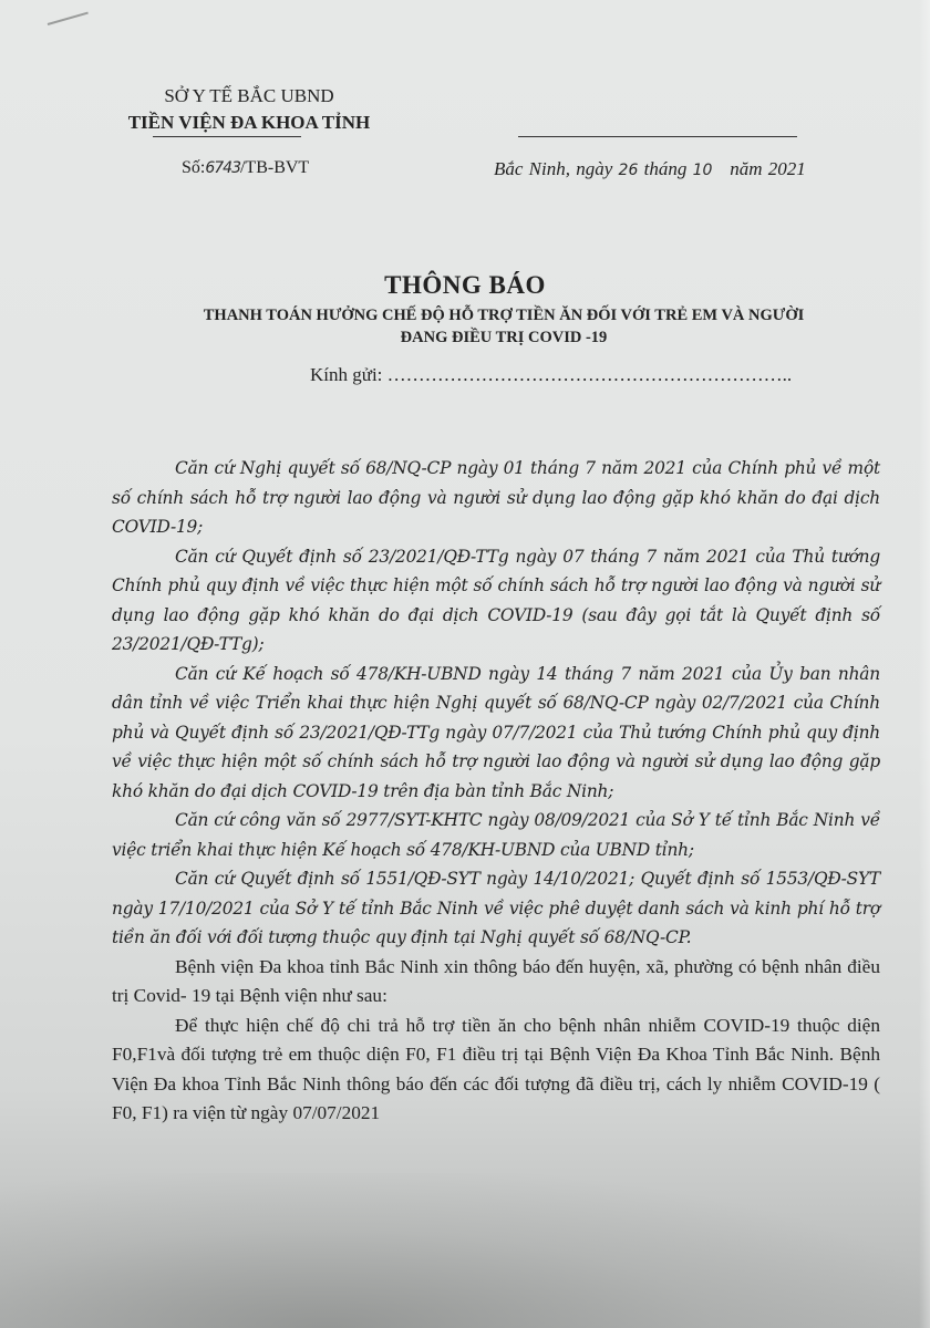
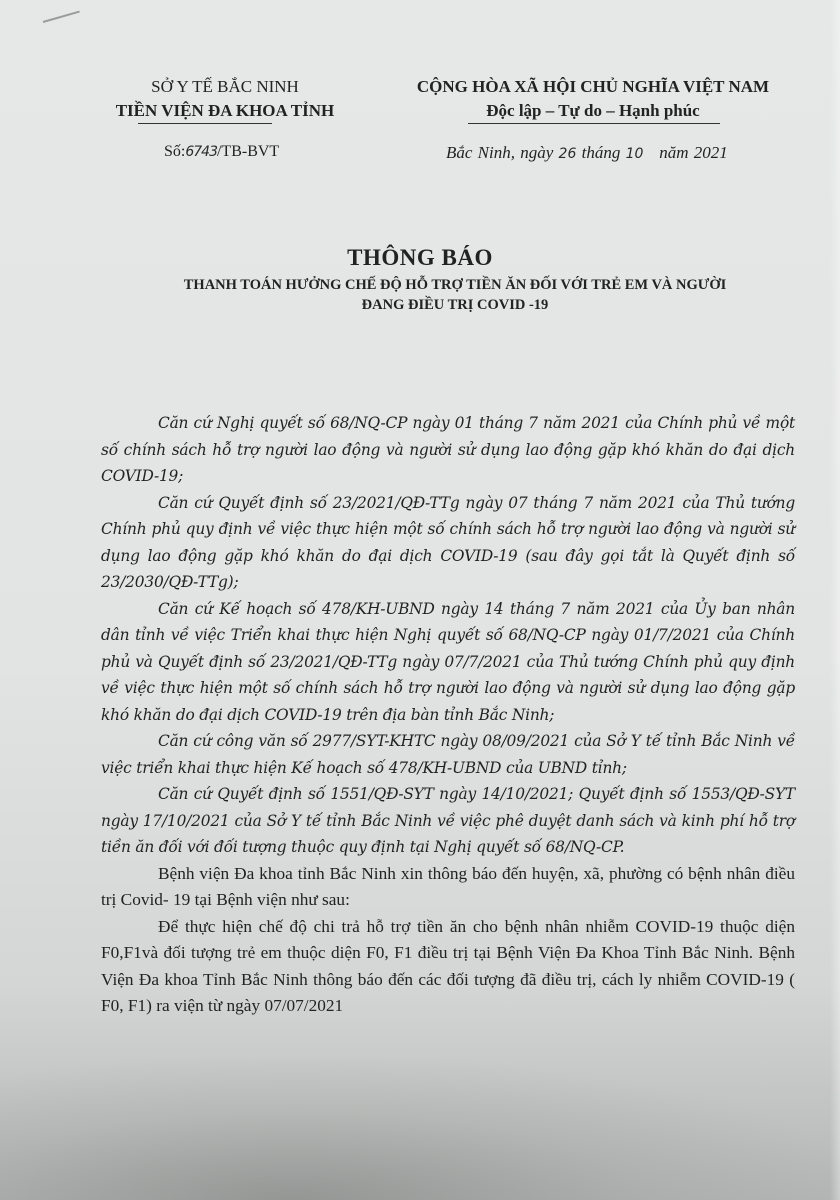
- SỞ Y TẾ BẮC UBND
+ SỞ Y TẾ BẮC NINH
  TIỀN VIỆN ĐA KHOA TỈNH
+ CỘNG HÒA XÃ HỘI CHỦ NGHĨA VIỆT NAM
+ Độc lập – Tự do – Hạnh phúc
  Số:6743/TB-BVT
  Bắc Ninh, ngày 26 tháng 10 năm 2021
  THÔNG BÁO
  THANH TOÁN HƯỞNG CHẾ ĐỘ HỖ TRỢ TIỀN ĂN ĐỐI VỚI TRẺ EM VÀ NGƯỜI
  ĐANG ĐIỀU TRỊ COVID -19
- Kính gửi: ………………………………………………………..
  Căn cứ Nghị quyết số 68/NQ-CP ngày 01 tháng 7 năm 2021 của Chính phủ về một số chính sách hỗ trợ người lao động và người sử dụng lao động gặp khó khăn do đại dịch COVID-19;
- Căn cứ Quyết định số 23/2021/QĐ-TTg ngày 07 tháng 7 năm 2021 của Thủ tướng Chính phủ quy định về việc thực hiện một số chính sách hỗ trợ người lao động và người sử dụng lao động gặp khó khăn do đại dịch COVID-19 (sau đây gọi tắt là Quyết định số 23/2021/QĐ-TTg);
+ Căn cứ Quyết định số 23/2021/QĐ-TTg ngày 07 tháng 7 năm 2021 của Thủ tướng Chính phủ quy định về việc thực hiện một số chính sách hỗ trợ người lao động và người sử dụng lao động gặp khó khăn do đại dịch COVID-19 (sau đây gọi tắt là Quyết định số 23/2030/QĐ-TTg);
- Căn cứ Kế hoạch số 478/KH-UBND ngày 14 tháng 7 năm 2021 của Ủy ban nhân dân tỉnh về việc Triển khai thực hiện Nghị quyết số 68/NQ-CP ngày 02/7/2021 của Chính phủ và Quyết định số 23/2021/QĐ-TTg ngày 07/7/2021 của Thủ tướng Chính phủ quy định về việc thực hiện một số chính sách hỗ trợ người lao động và người sử dụng lao động gặp khó khăn do đại dịch COVID-19 trên địa bàn tỉnh Bắc Ninh;
+ Căn cứ Kế hoạch số 478/KH-UBND ngày 14 tháng 7 năm 2021 của Ủy ban nhân dân tỉnh về việc Triển khai thực hiện Nghị quyết số 68/NQ-CP ngày 01/7/2021 của Chính phủ và Quyết định số 23/2021/QĐ-TTg ngày 07/7/2021 của Thủ tướng Chính phủ quy định về việc thực hiện một số chính sách hỗ trợ người lao động và người sử dụng lao động gặp khó khăn do đại dịch COVID-19 trên địa bàn tỉnh Bắc Ninh;
  Căn cứ công văn số 2977/SYT-KHTC ngày 08/09/2021 của Sở Y tế tỉnh Bắc Ninh về việc triển khai thực hiện Kế hoạch số 478/KH-UBND của UBND tỉnh;
  Căn cứ Quyết định số 1551/QĐ-SYT ngày 14/10/2021; Quyết định số 1553/QĐ-SYT ngày 17/10/2021 của Sở Y tế tỉnh Bắc Ninh về việc phê duyệt danh sách và kinh phí hỗ trợ tiền ăn đối với đối tượng thuộc quy định tại Nghị quyết số 68/NQ-CP.
  Bệnh viện Đa khoa tỉnh Bắc Ninh xin thông báo đến huyện, xã, phường có bệnh nhân điều trị Covid- 19 tại Bệnh viện như sau:
  Để thực hiện chế độ chi trả hỗ trợ tiền ăn cho bệnh nhân nhiễm COVID-19 thuộc diện F0,F1và đối tượng trẻ em thuộc diện F0, F1 điều trị tại Bệnh Viện Đa Khoa Tỉnh Bắc Ninh. Bệnh Viện Đa khoa Tỉnh Bắc Ninh thông báo đến các đối tượng đã điều trị, cách ly nhiễm COVID-19 ( F0, F1) ra viện từ ngày 07/07/2021
